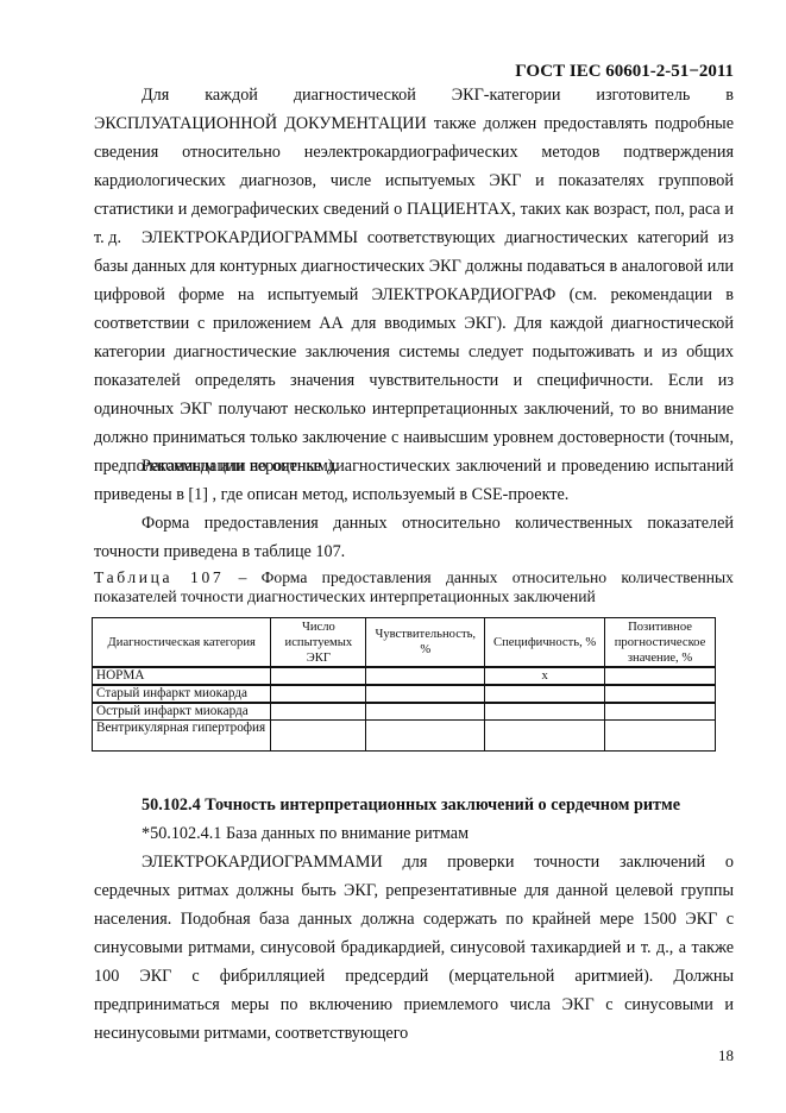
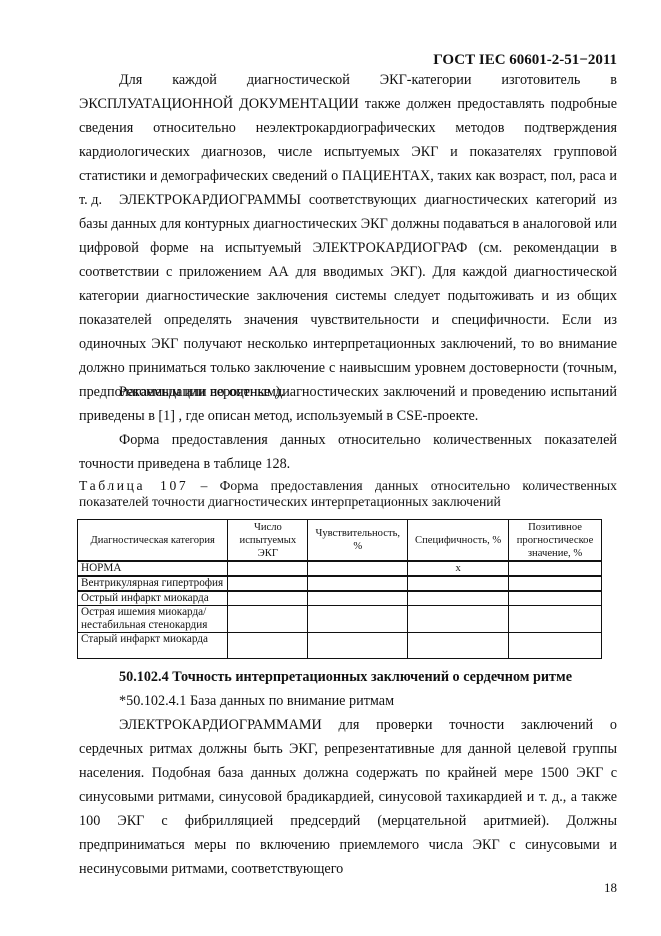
  ГОСТ IEC 60601-2-51−2011
  Для каждой диагностической ЭКГ-категории изготовитель в ЭКСПЛУАТАЦИОННОЙ ДОКУМЕНТАЦИИ также должен предоставлять подробные сведения относительно неэлектрокардиографических методов подтверждения кардиологических диагнозов, числе испытуемых ЭКГ и показателях групповой статистики и демографических сведений о ПАЦИЕНТАХ, таких как возраст, пол, раса и т. д.
  ЭЛЕКТРОКАРДИОГРАММЫ соответствующих диагностических категорий из базы данных для контурных диагностических ЭКГ должны подаваться в аналоговой или цифровой форме на испытуемый ЭЛЕКТРОКАРДИОГРАФ (см. рекомендации в соответствии с приложением АА для вводимых ЭКГ). Для каждой диагностической категории диагностические заключения системы следует подытоживать и из общих показателей определять значения чувствительности и специфичности. Если из одиночных ЭКГ получают несколько интерпретационных заключений, то во внимание должно приниматься только заключение с наивысшим уровнем достоверности (точным, предполагаемым или вероятным).
  Рекомендации по оценке диагностических заключений и проведению испытаний приведены в [1] , где описан метод, используемый в CSE-проекте.
- Форма предоставления данных относительно количественных показателей точности приведена в таблице 107.
+ Форма предоставления данных относительно количественных показателей точности приведена в таблице 128.
  Таблица 107 – Форма предоставления данных относительно количественных показателей точности диагностических интерпретационных заключений
  Диагностическая категория	Число испытуемых ЭКГ	Чувствительность, %	Специфичность, %	Позитивное прогностическое значение, %
  НОРМА			x
- Старый инфаркт миокарда
+ Вентрикулярная гипертрофия
  Острый инфаркт миокарда
+ Острая ишемия миокарда/ нестабильная стенокардия
- Вентрикулярная гипертрофия
+ Старый инфаркт миокарда
  50.102.4 Точность интерпретационных заключений о сердечном ритме
  *50.102.4.1 База данных по внимание ритмам
  ЭЛЕКТРОКАРДИОГРАММАМИ для проверки точности заключений о сердечных ритмах должны быть ЭКГ, репрезентативные для данной целевой группы населения. Подобная база данных должна содержать по крайней мере 1500 ЭКГ с синусовыми ритмами, синусовой брадикардией, синусовой тахикардией и т. д., а также 100 ЭКГ с фибрилляцией предсердий (мерцательной аритмией). Должны предприниматься меры по включению приемлемого числа ЭКГ с синусовыми и несинусовыми ритмами, соответствующего
  18
